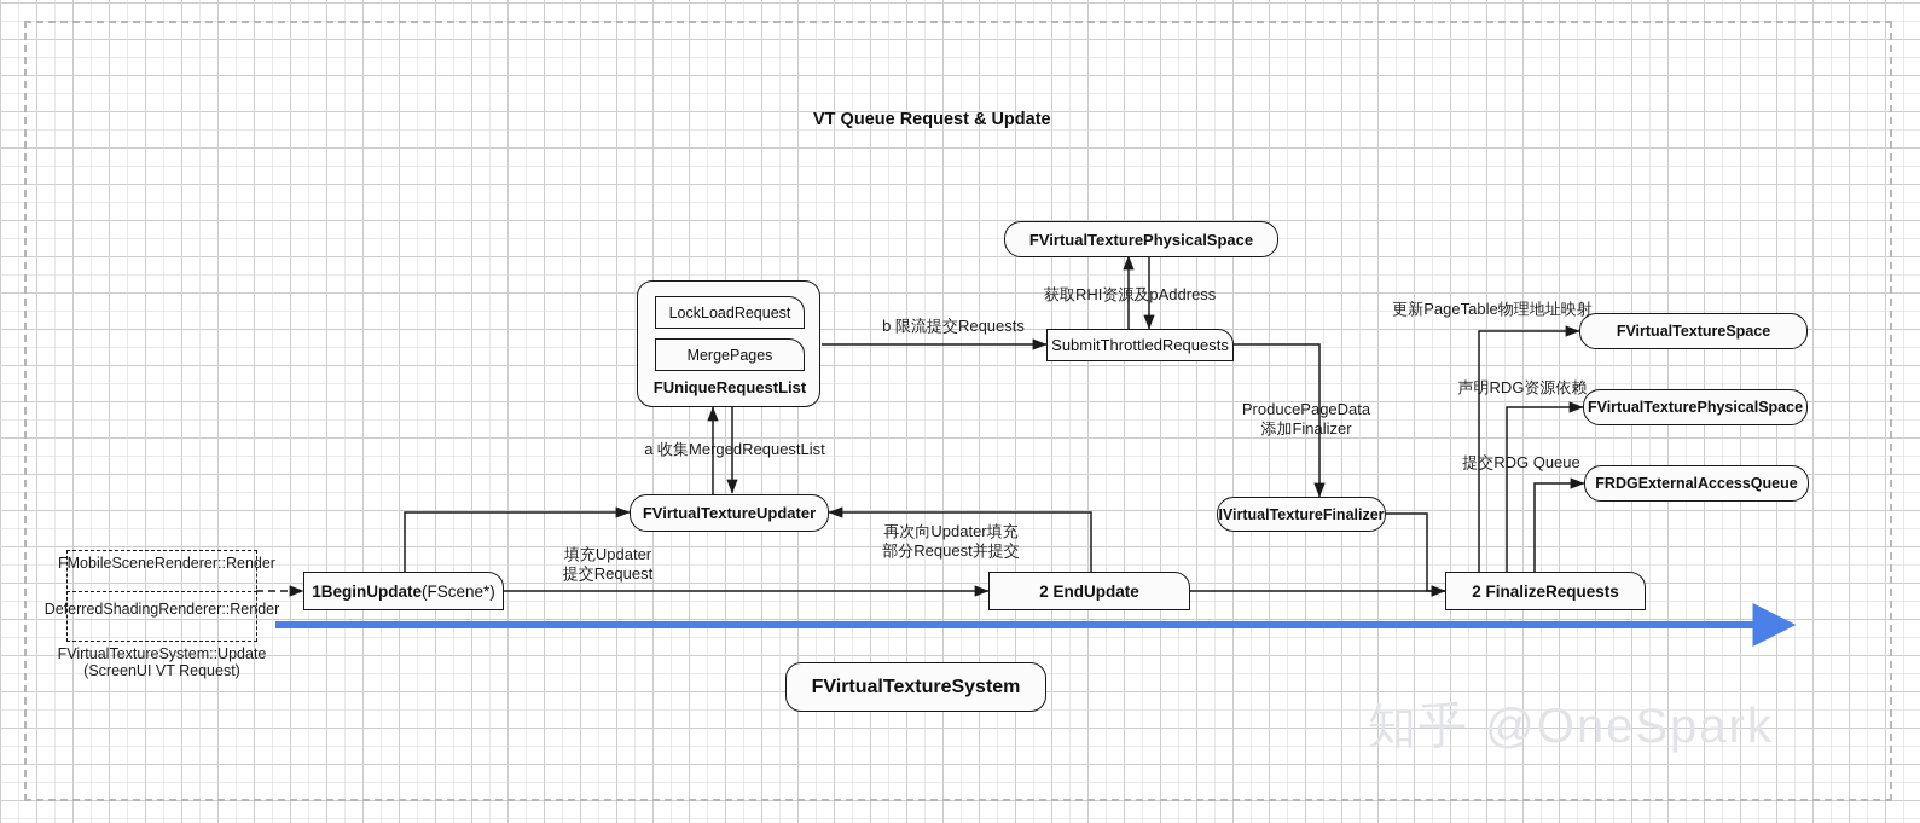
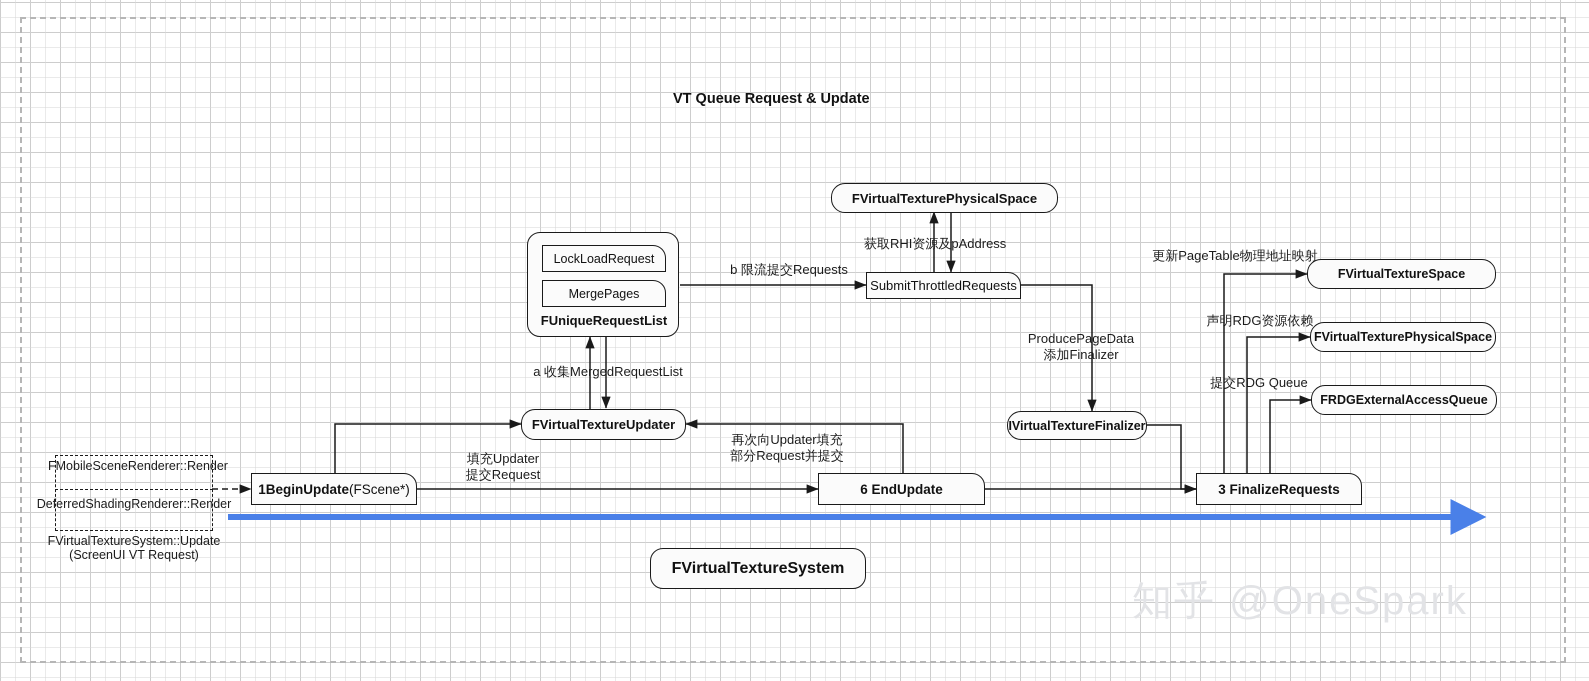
  VT Queue Request & Update
  FMobileSceneRenderer::Render
  DeferredShadingRenderer::Render
  FVirtualTextureSystem::Update
  (ScreenUI VT Request)
  1
  BeginUpdate
  (FScene*)
- 2 EndUpdate
+ 6 EndUpdate
- 2 FinalizeRequests
+ 3 FinalizeRequests
  LockLoadRequest
  MergePages
  FUniqueRequestList
  FVirtualTextureUpdater
  SubmitThrottledRequests
  FVirtualTexturePhysicalSpace
  IVirtualTextureFinalizer
  FVirtualTextureSpace
  FVirtualTexturePhysicalSpace
  FRDGExternalAccessQueue
  FVirtualTextureSystem
  填充Updater
  提交Request
  a 收集MergedRequestList
  b 限流提交Requests
  获取RHI资源及pAddress
  再次向Updater填充
  部分Request并提交
  ProducePageData
  添加Finalizer
  更新PageTable物理地址映射
  声明RDG资源依赖
  提交RDG Queue
  知乎 @OneSpark
